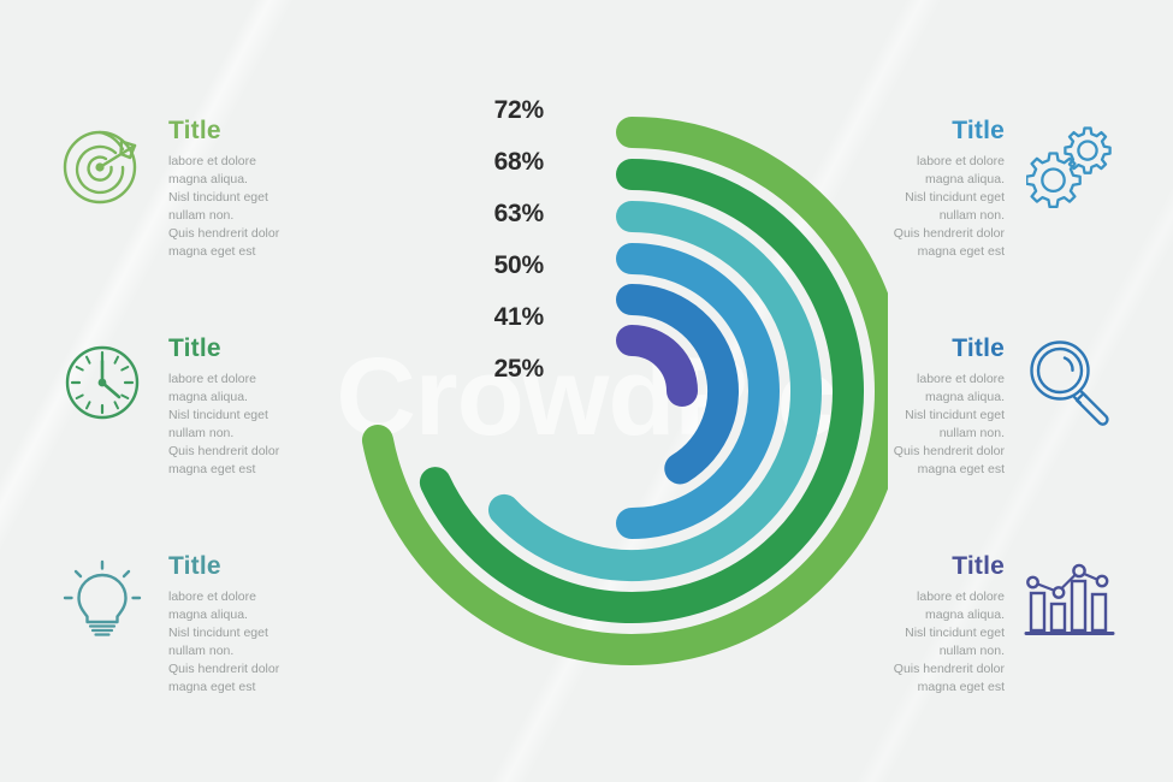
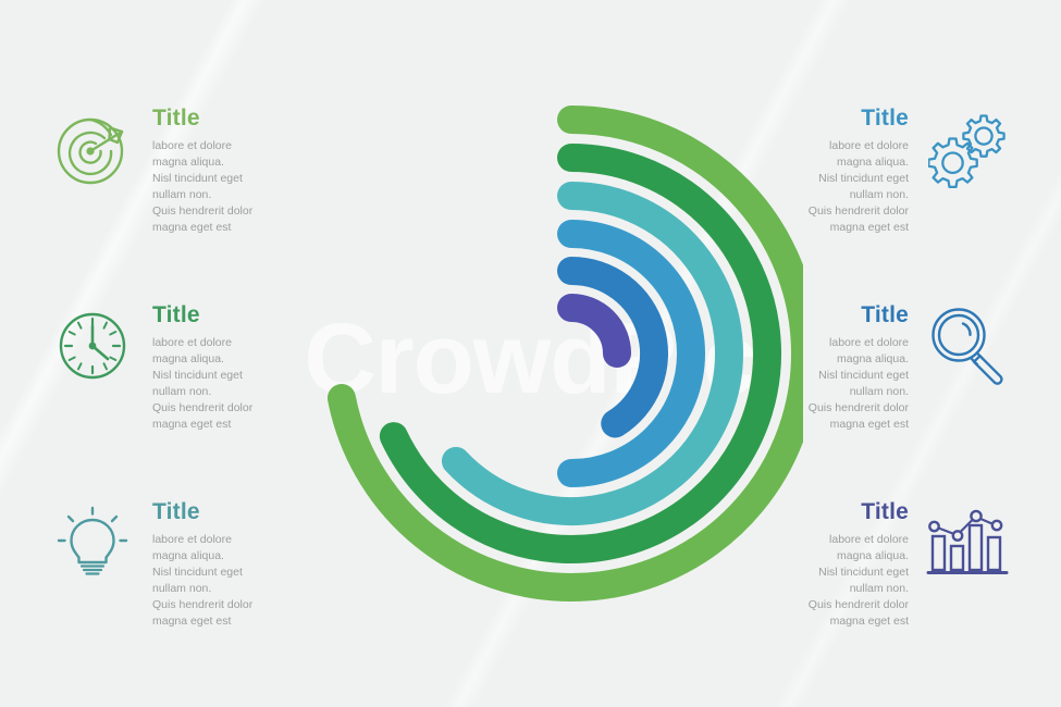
  Title
  labore et dolore
  magna aliqua.
  Nisl tincidunt eget
  nullam non.
  Quis hendrerit dolor
  magna eget est
  Title
  labore et dolore
  magna aliqua.
  Nisl tincidunt eget
  nullam non.
  Quis hendrerit dolor
  magna eget est
  Title
  labore et dolore
  magna aliqua.
  Nisl tincidunt eget
  nullam non.
  Quis hendrerit dolor
  magna eget est
  Title
  labore et dolore
  magna aliqua.
  Nisl tincidunt eget
  nullam non.
  Quis hendrerit dolor
  magna eget est
  Title
  labore et dolore
  magna aliqua.
  Nisl tincidunt eget
  nullam non.
  Quis hendrerit dolor
  magna eget est
  Title
  labore et dolore
  magna aliqua.
  Nisl tincidunt eget
  nullam non.
  Quis hendrerit dolor
  magna eget est
- 72%
- 68%
- 63%
- 50%
- 41%
- 25%
